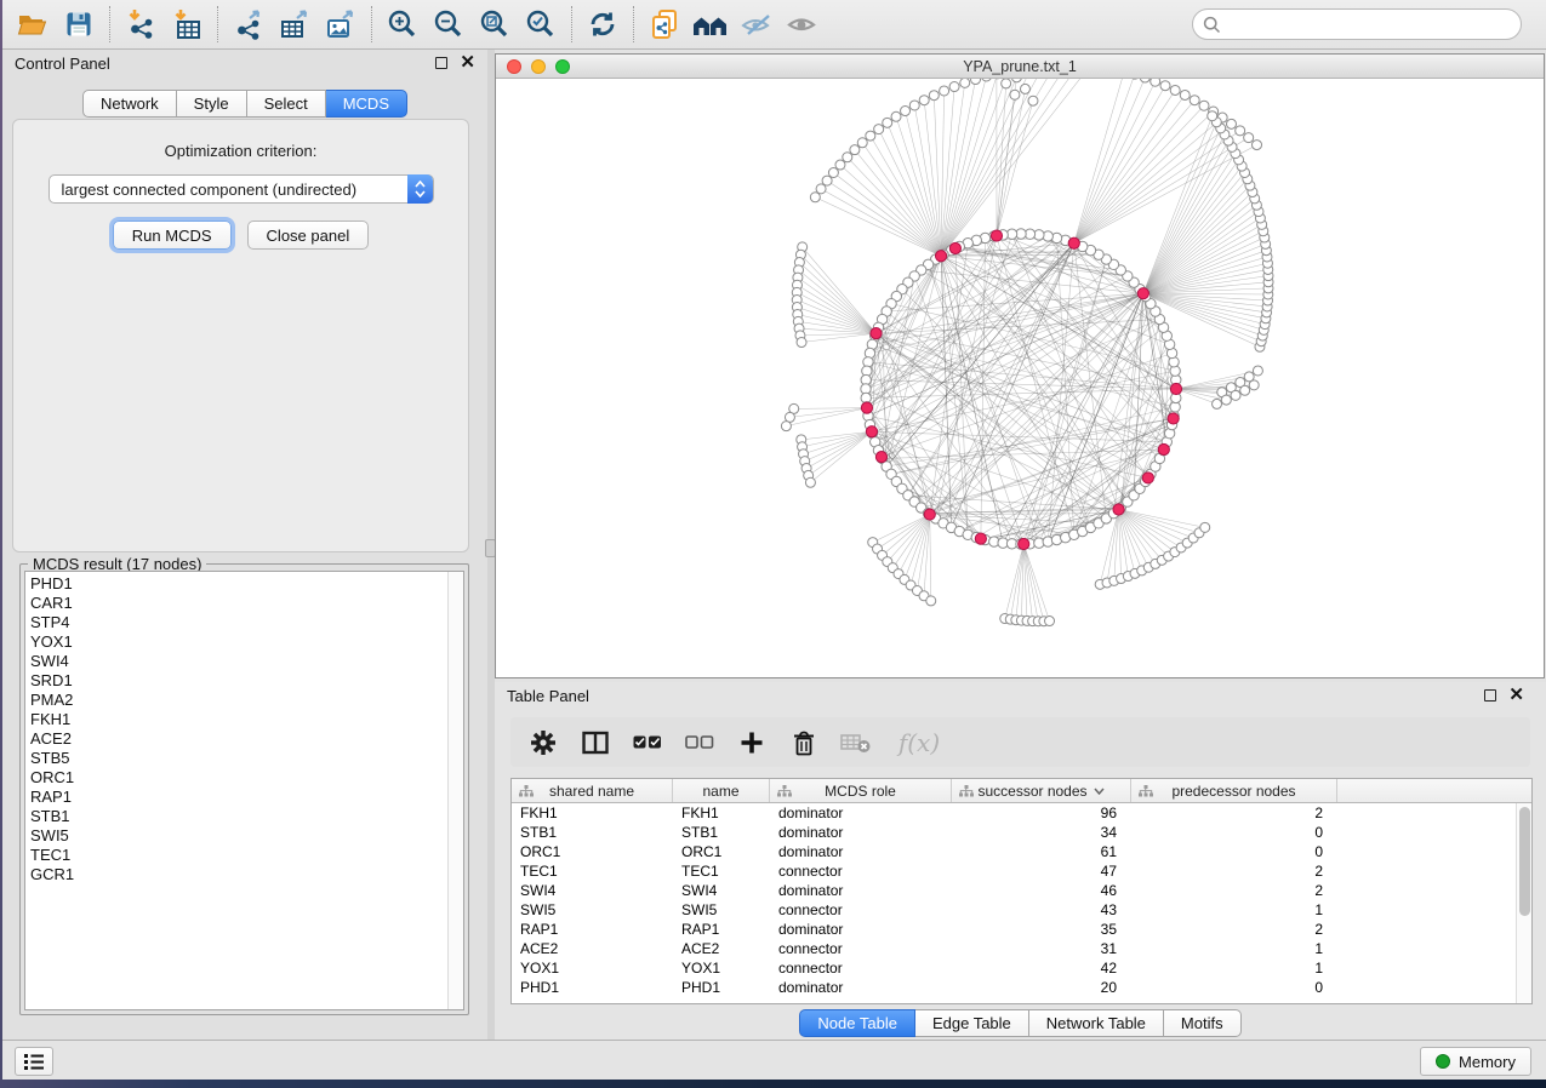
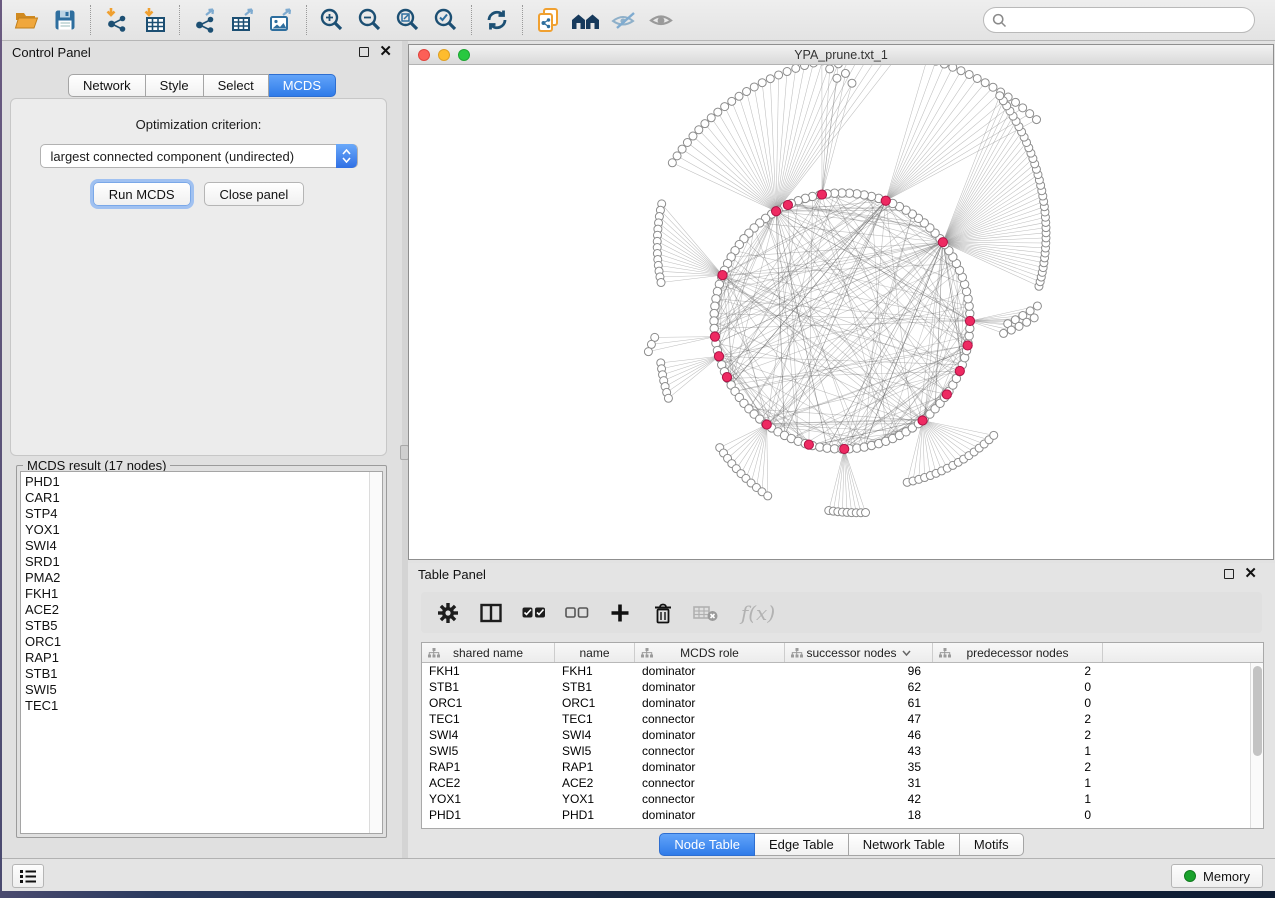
  Control Panel
  ✕
  Network
  Style
  Select
  MCDS
  Optimization criterion:
  largest connected component (undirected)
  Run MCDS
  Close panel
  MCDS result (17 nodes)
  PHD1
  CAR1
  STP4
  YOX1
  SWI4
  SRD1
  PMA2
  FKH1
  ACE2
  STB5
  ORC1
  RAP1
  STB1
  SWI5
  TEC1
- GCR1
  YPA_prune.txt_1
  Table Panel
  ✕
  f(x)
  shared name
  name
  MCDS role
  successor nodes
  predecessor nodes
  FKH1
  FKH1
  dominator
  96
  2
  STB1
  STB1
  dominator
- 34
+ 62
  0
  ORC1
  ORC1
  dominator
  61
  0
  TEC1
  TEC1
  connector
  47
  2
  SWI4
  SWI4
  dominator
  46
  2
  SWI5
  SWI5
  connector
  43
  1
  RAP1
  RAP1
  dominator
  35
  2
  ACE2
  ACE2
  connector
  31
  1
  YOX1
  YOX1
  connector
  42
  1
  PHD1
  PHD1
  dominator
- 20
+ 18
  0
  Node Table
  Edge Table
  Network Table
  Motifs
  Memory
